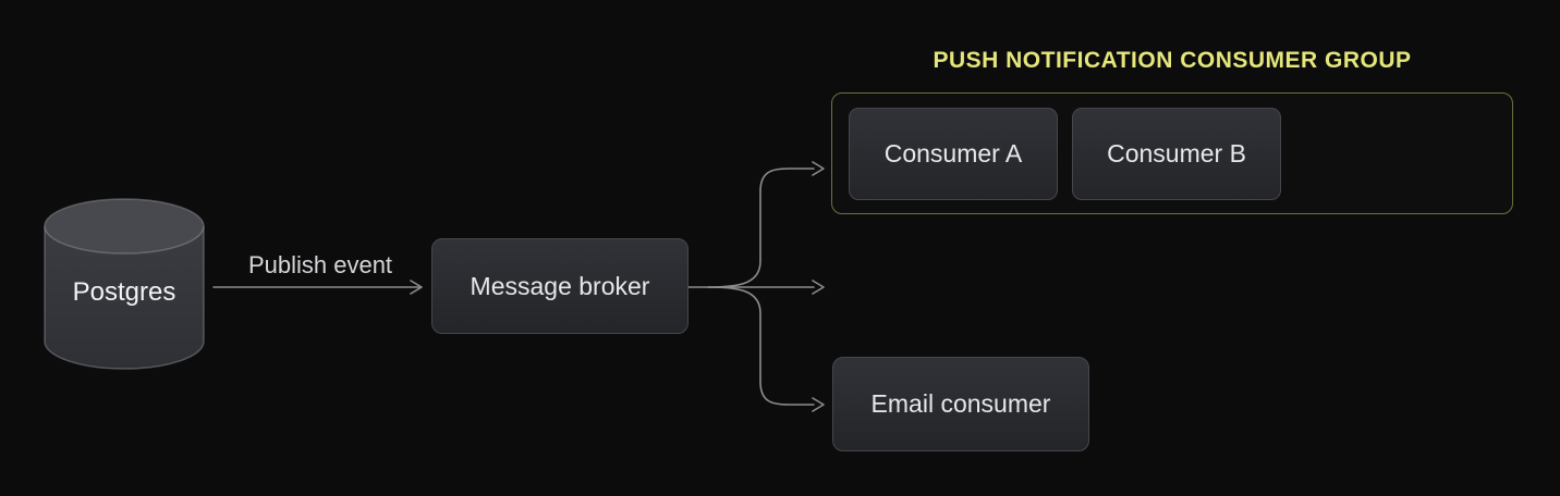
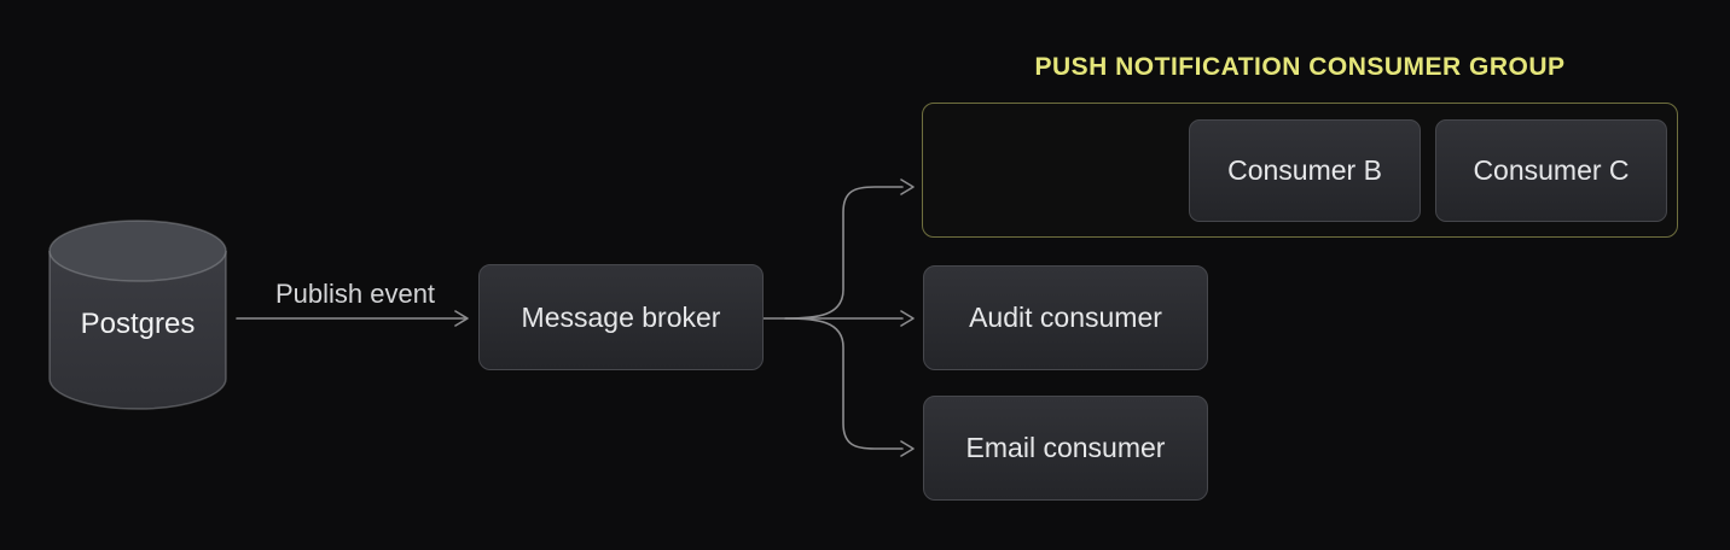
  Postgres
  Publish event
  Message broker
  PUSH NOTIFICATION CONSUMER GROUP
- Consumer A
  Consumer B
+ Consumer C
+ Audit consumer
  Email consumer
